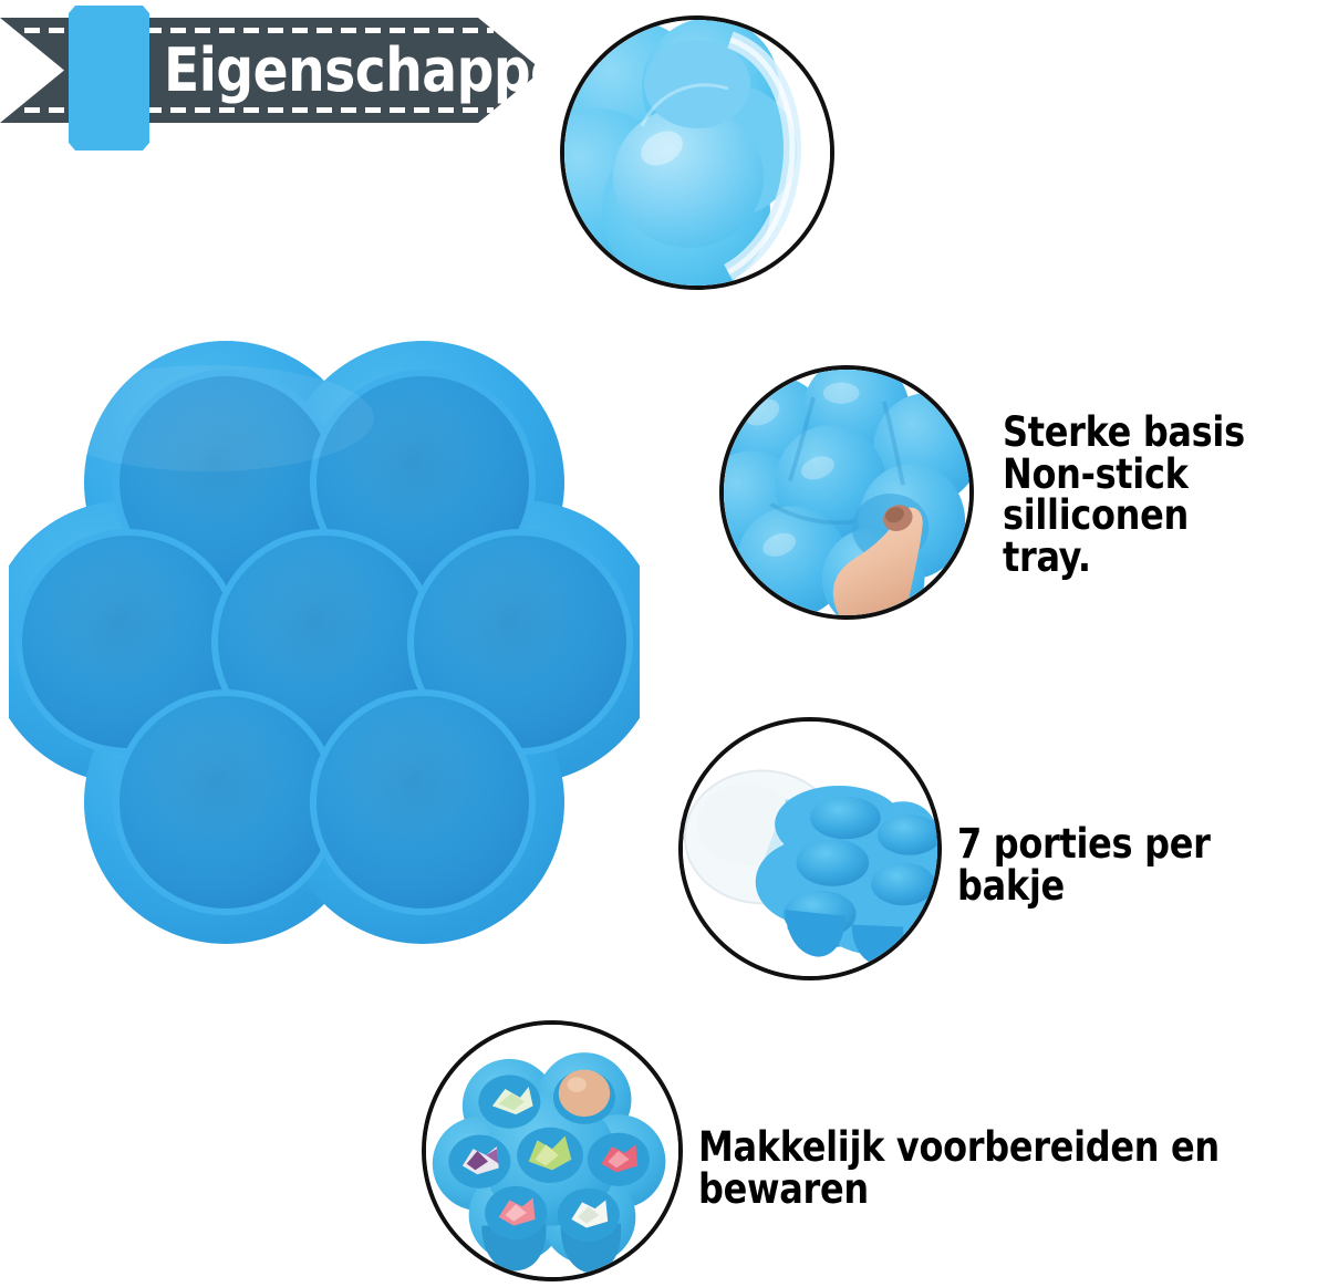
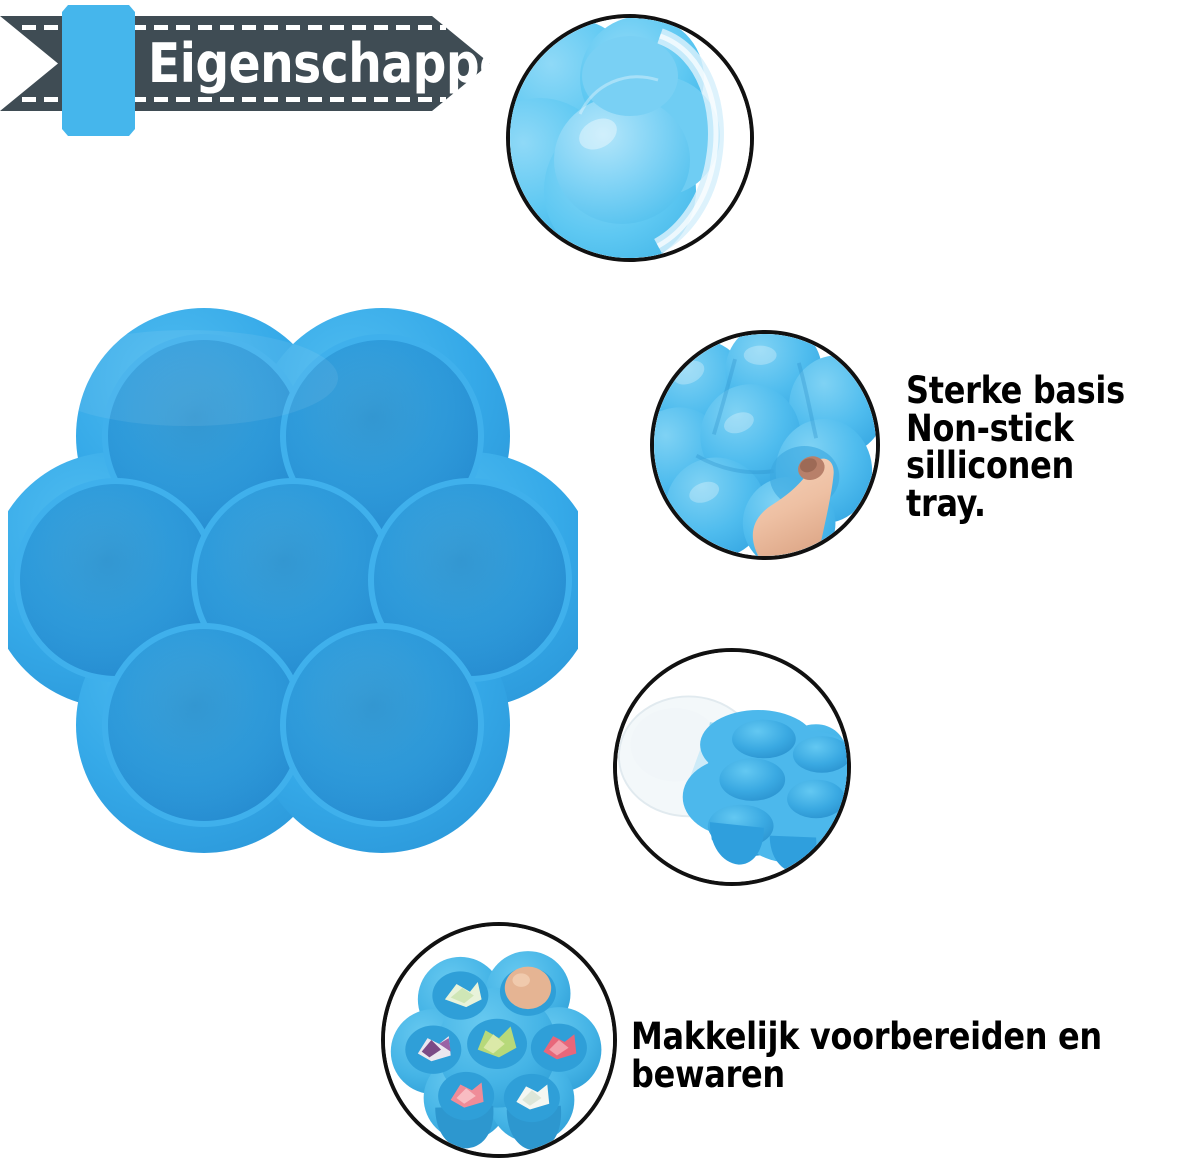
  Eigenschappe
  Sterke basis
  Non-stick silliconen
  tray.
- 7 porties per bakje
  Makkelijk voorbereiden en bewaren
